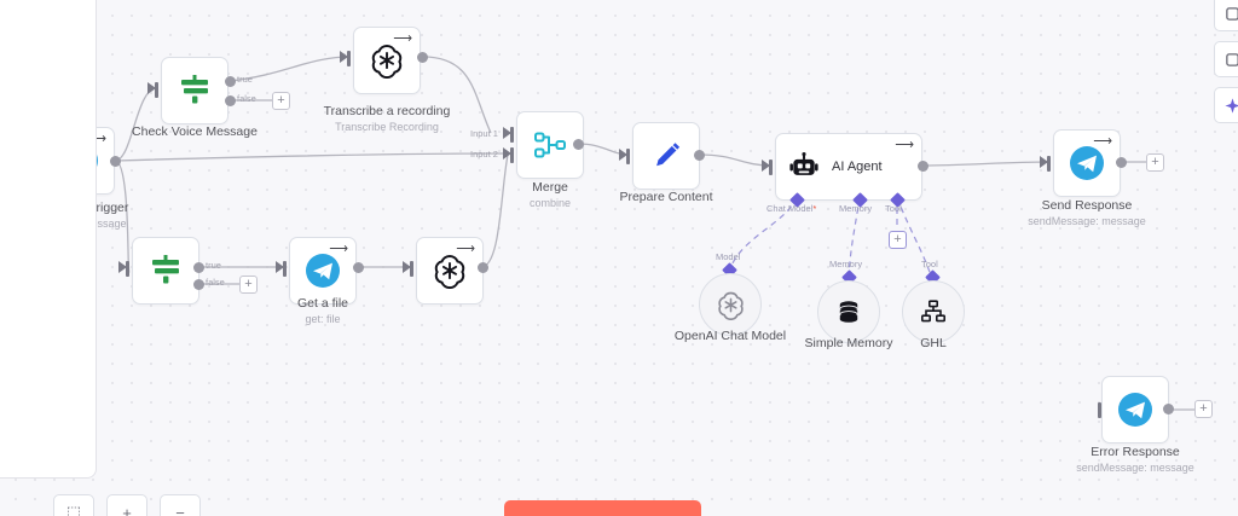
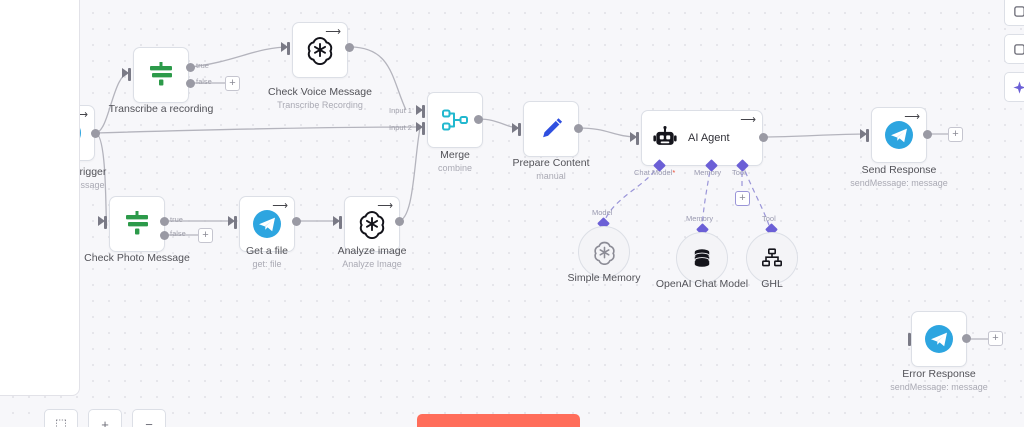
  ⟶
  true
  false
  +
- Check Voice Message
+ Transcribe a recording
  ⟶
- Transcribe a recording
+ Check Voice Message
  Transcribe Recording
  true
  false
  +
+ Check Photo Message
  ⟶
  Get a file
  get: file
  ⟶
+ Analyze image
+ Analyze Image
  Input 1
  Input 2
  Merge
  combine
  Prepare Content
+ manual
  ⟶
  AI Agent
  Chat Model*
  Memory
  Tool
  +
  Model
- OpenAI Chat Model
+ Simple Memory
  Memory
- Simple Memory
+ OpenAI Chat Model
  Tool
  GHL
  ⟶
  +
  Send Response
  sendMessage: message
  +
  Error Response
  sendMessage: message
  ⬚
  +
  −
